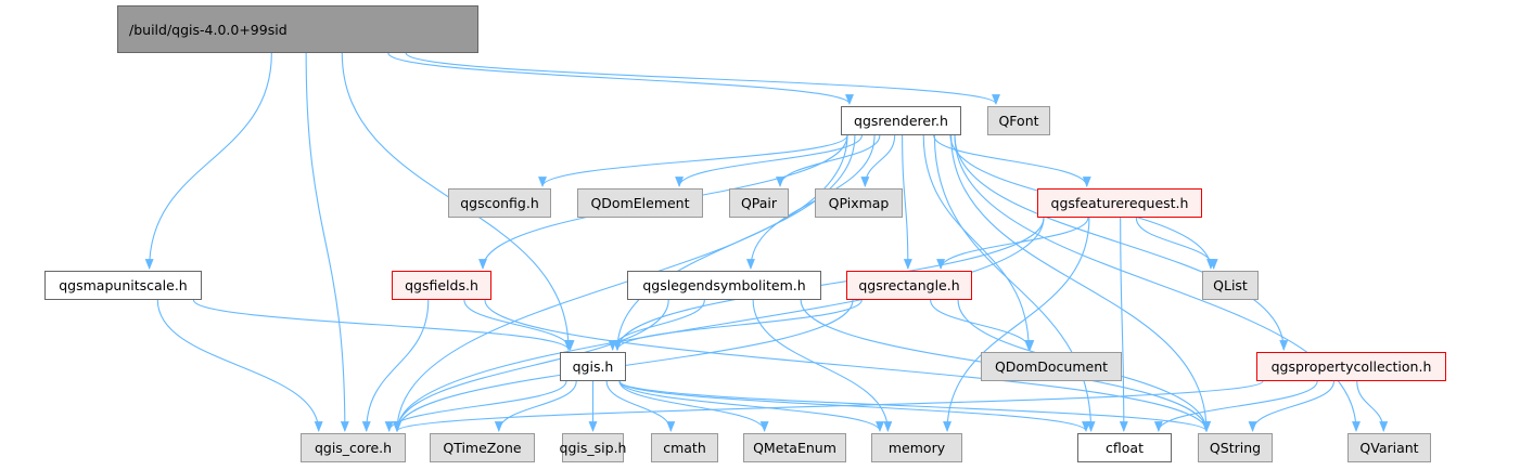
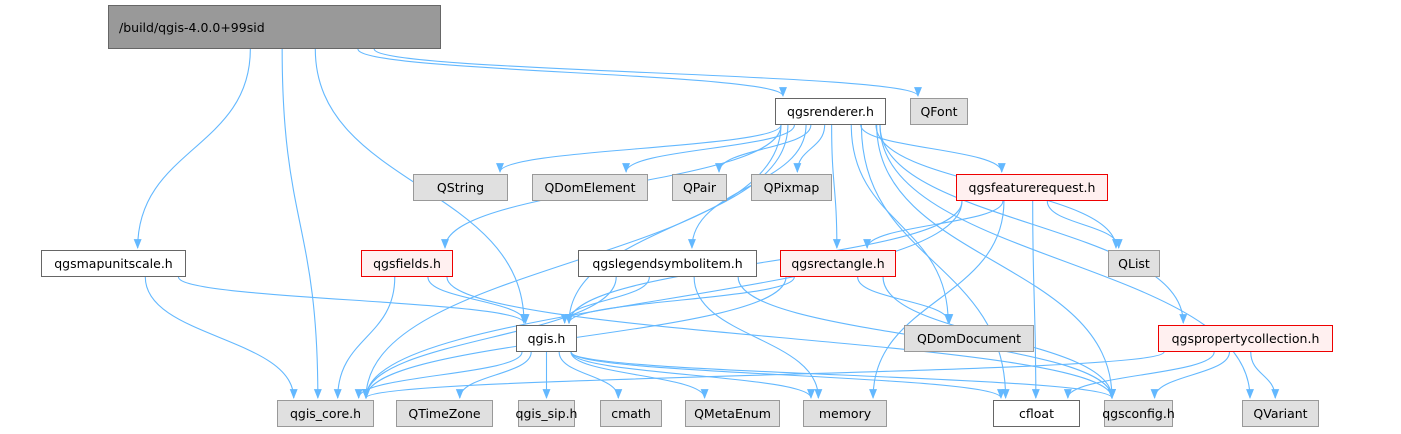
  /build/qgis-4.0.0+99sid
  qgsrenderer.h
  QFont
- qgsconfig.h
+ QString
  QDomElement
  QPair
  QPixmap
  qgsfeaturerequest.h
  qgsmapunitscale.h
  qgsfields.h
  qgslegendsymbolitem.h
  qgsrectangle.h
  QList
  qgis.h
  QDomDocument
  qgspropertycollection.h
  qgis_core.h
  QTimeZone
  qgis_sip.h
  cmath
  QMetaEnum
  memory
  cfloat
- QString
+ qgsconfig.h
  QVariant
